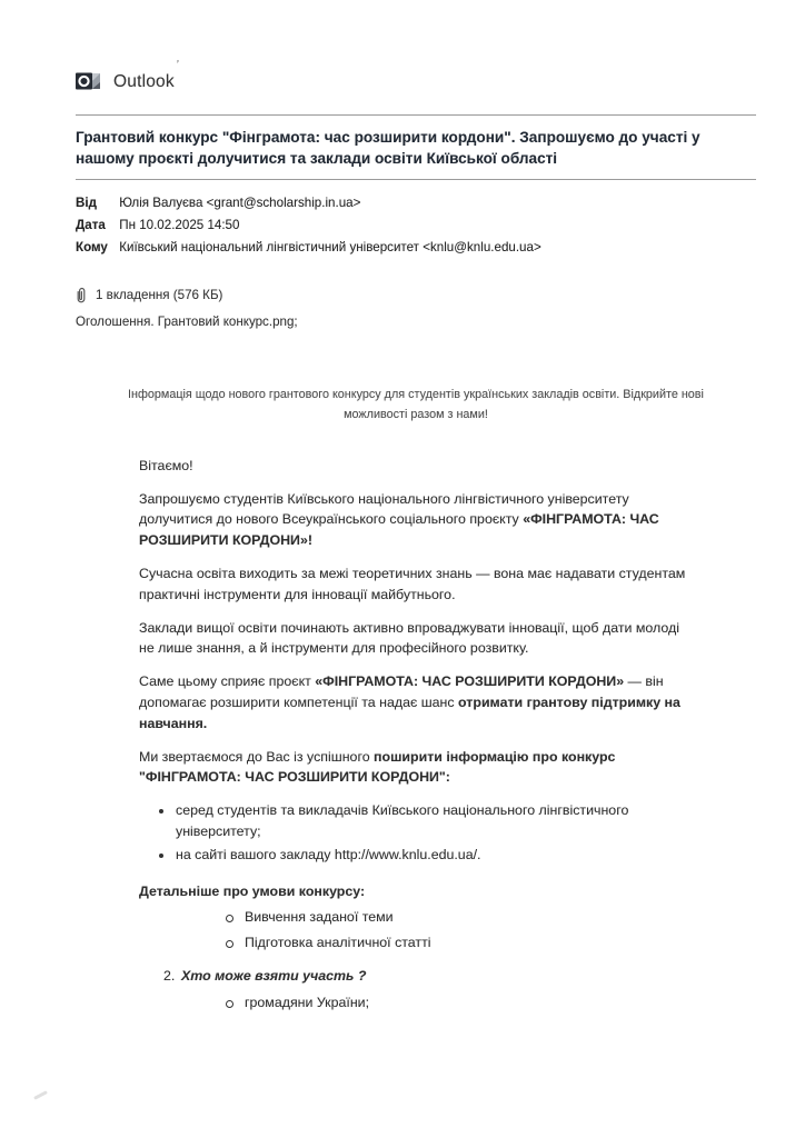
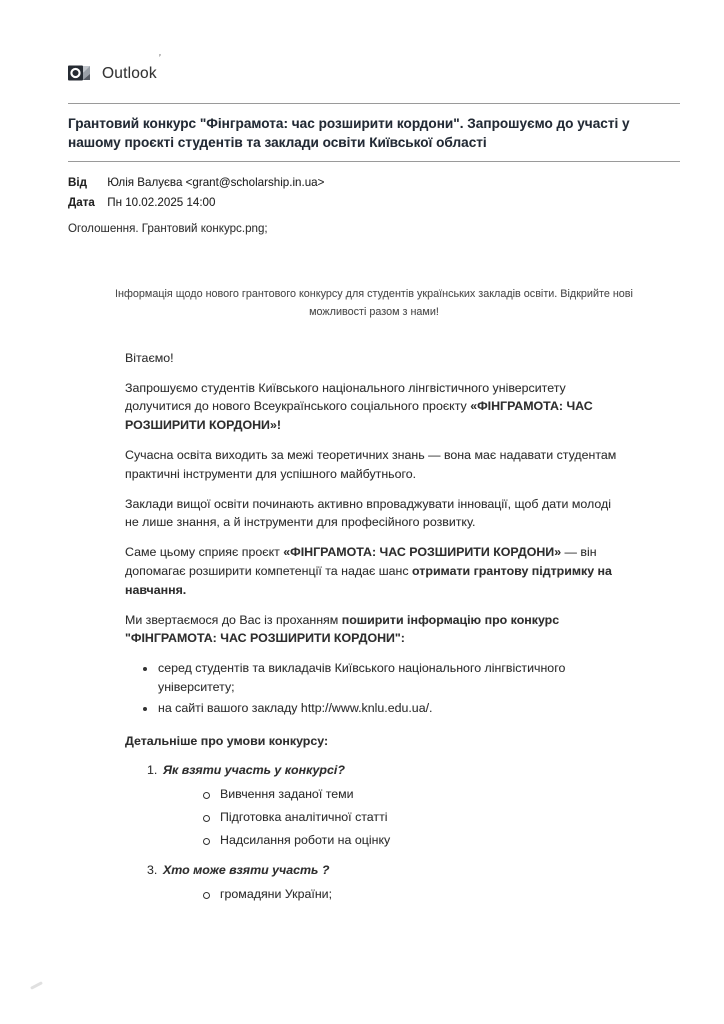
  Outlook
- Грантовий конкурс "Фінграмота: час розширити кордони". Запрошуємо до участі у нашому проєкті долучитися та заклади освіти Київської області
+ Грантовий конкурс "Фінграмота: час розширити кордони". Запрошуємо до участі у нашому проєкті студентів та заклади освіти Київської області
  Від Юлія Валуєва <grant@scholarship.in.ua>
- Дата Пн 10.02.2025 14:50
+ Дата Пн 10.02.2025 14:00
- Кому Київський національний лінгвістичний університет <knlu@knlu.edu.ua>
- 1 вкладення (576 КБ)
  Оголошення. Грантовий конкурс.png;
  Інформація щодо нового грантового конкурсу для студентів українських закладів освіти. Відкрийте нові можливості разом з нами!
  Вітаємо!
  Запрошуємо студентів Київського національного лінгвістичного університету долучитися до нового Всеукраїнського соціального проєкту «ФІНГРАМОТА: ЧАС РОЗШИРИТИ КОРДОНИ»!
- Сучасна освіта виходить за межі теоретичних знань — вона має надавати студентам практичні інструменти для інновації майбутнього.
+ Сучасна освіта виходить за межі теоретичних знань — вона має надавати студентам практичні інструменти для успішного майбутнього.
  Заклади вищої освіти починають активно впроваджувати інновації, щоб дати молоді не лише знання, а й інструменти для професійного розвитку.
  Саме цьому сприяє проєкт «ФІНГРАМОТА: ЧАС РОЗШИРИТИ КОРДОНИ» — він допомагає розширити компетенції та надає шанс отримати грантову підтримку на навчання.
- Ми звертаємося до Вас із успішного поширити інформацію про конкурс "ФІНГРАМОТА: ЧАС РОЗШИРИТИ КОРДОНИ":
+ Ми звертаємося до Вас із проханням поширити інформацію про конкурс "ФІНГРАМОТА: ЧАС РОЗШИРИТИ КОРДОНИ":
  серед студентів та викладачів Київського національного лінгвістичного університету;
  на сайті вашого закладу http://www.knlu.edu.ua/.
  Детальніше про умови конкурсу:
+ 1.
+ Як взяти участь у конкурсі?
  Вивчення заданої теми
  Підготовка аналітичної статті
+ Надсилання роботи на оцінку
- 2.
+ 3.
  Хто може взяти участь ?
  громадяни України;
